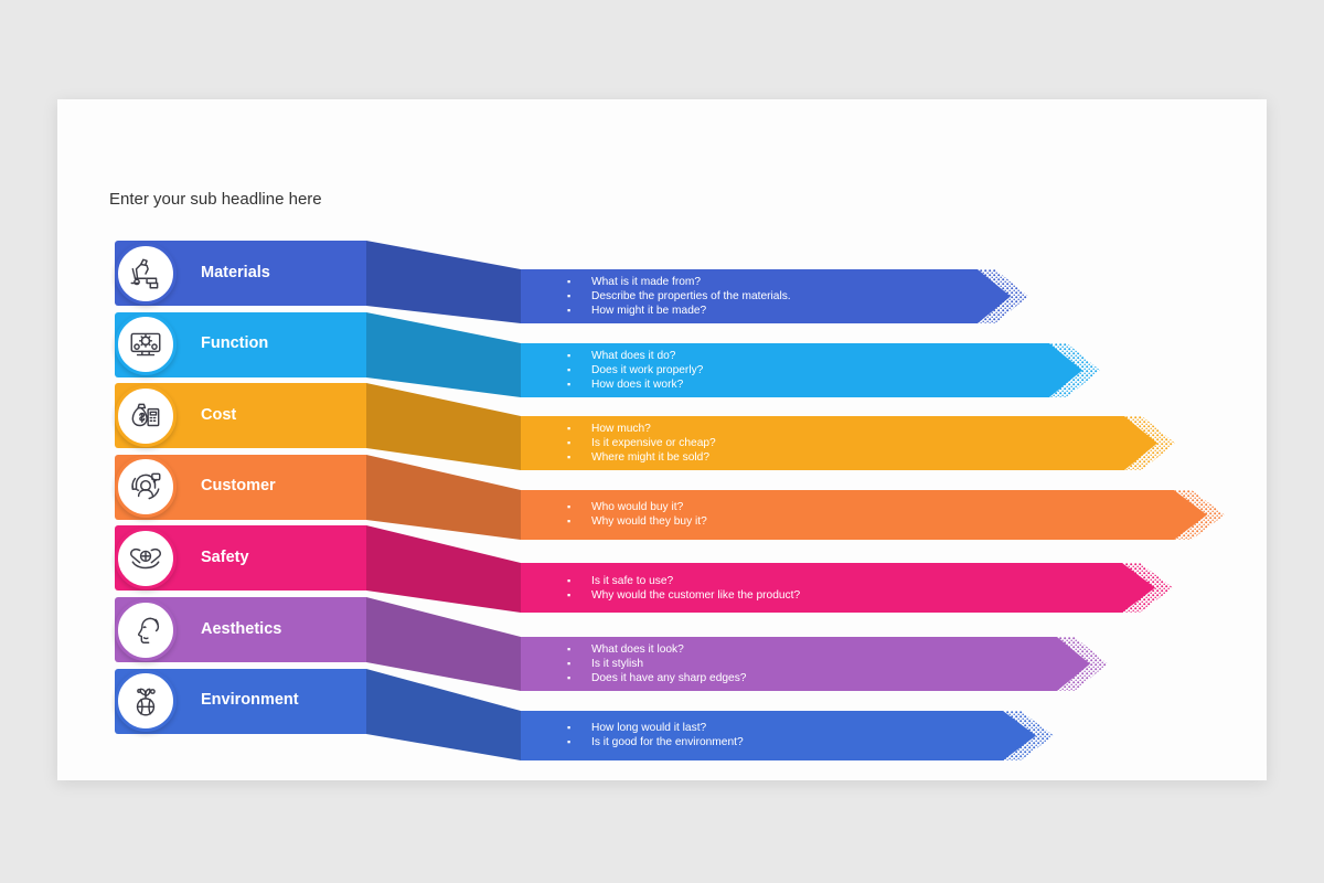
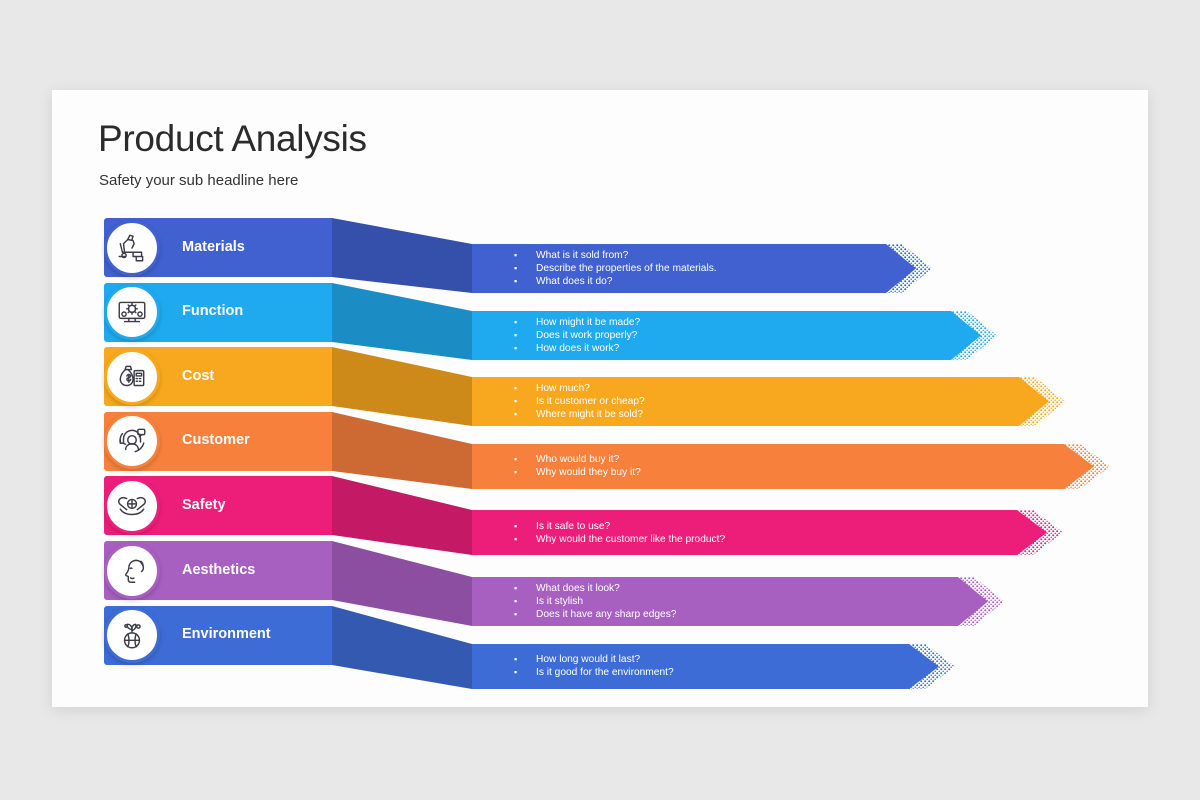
+ Product Analysis
- Enter your sub headline here
+ Safety your sub headline here
  Materials
  ▪
- What is it made from?
+ What is it sold from?
  ▪
  Describe the properties of the materials.
  ▪
- How might it be made?
+ What does it do?
  Function
  ▪
- What does it do?
+ How might it be made?
  ▪
  Does it work properly?
  ▪
  How does it work?
  Cost
  ▪
  How much?
  ▪
- Is it expensive or cheap?
+ Is it customer or cheap?
  ▪
  Where might it be sold?
  Customer
  ▪
  Who would buy it?
  ▪
  Why would they buy it?
  Safety
  ▪
  Is it safe to use?
  ▪
  Why would the customer like the product?
  Aesthetics
  ▪
  What does it look?
  ▪
  Is it stylish
  ▪
  Does it have any sharp edges?
  Environment
  ▪
  How long would it last?
  ▪
  Is it good for the environment?
